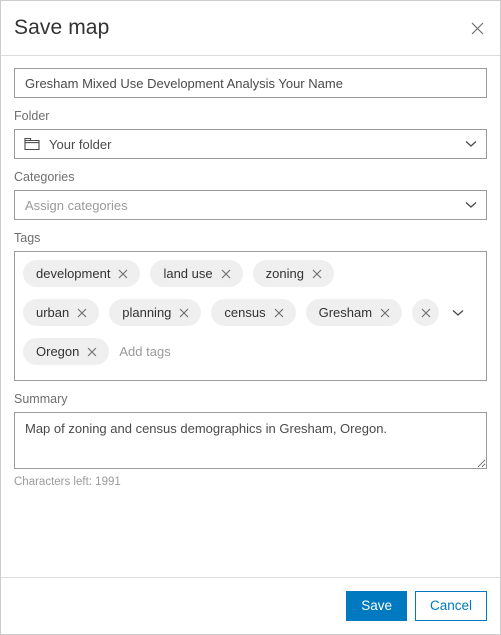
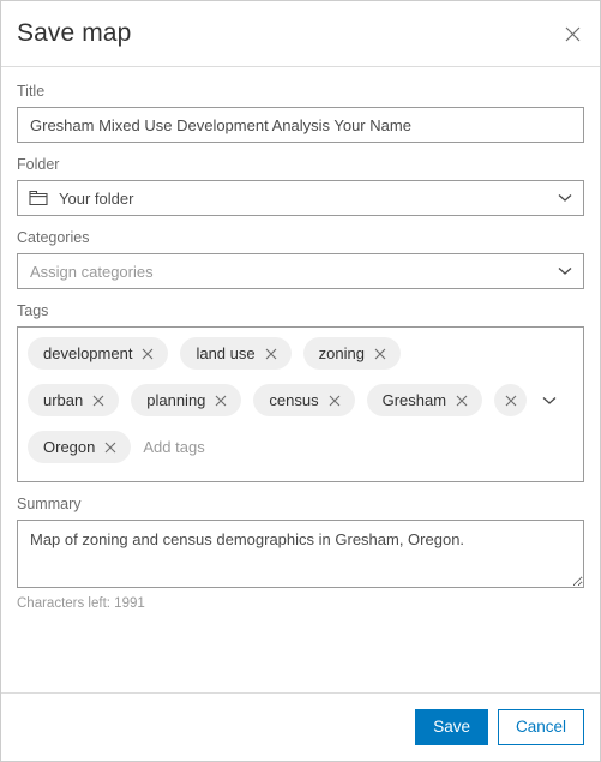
  Save map
+ Title
  Gresham Mixed Use Development Analysis Your Name
  Folder
  Your folder
  Categories
  Assign categories
  Tags
  development
  land use
  zoning
  urban
  planning
  census
  Gresham
  Oregon
  Add tags
  Summary
  Map of zoning and census demographics in Gresham, Oregon.
  Characters left: 1991
  Save
  Cancel
